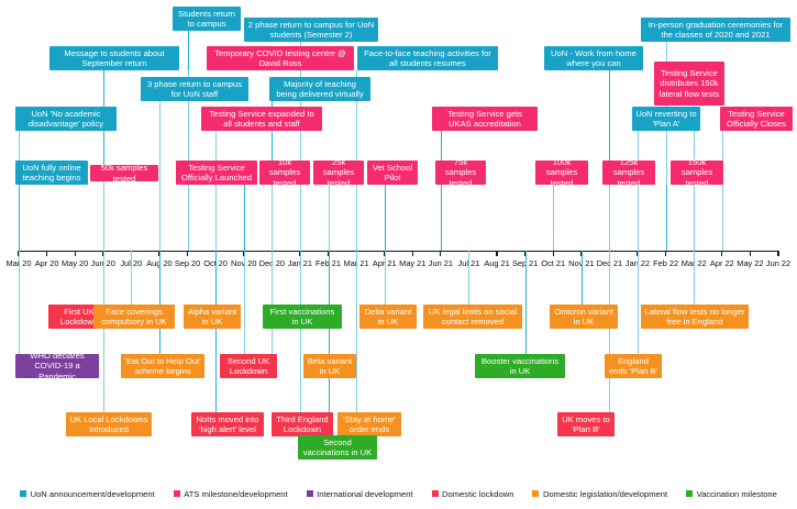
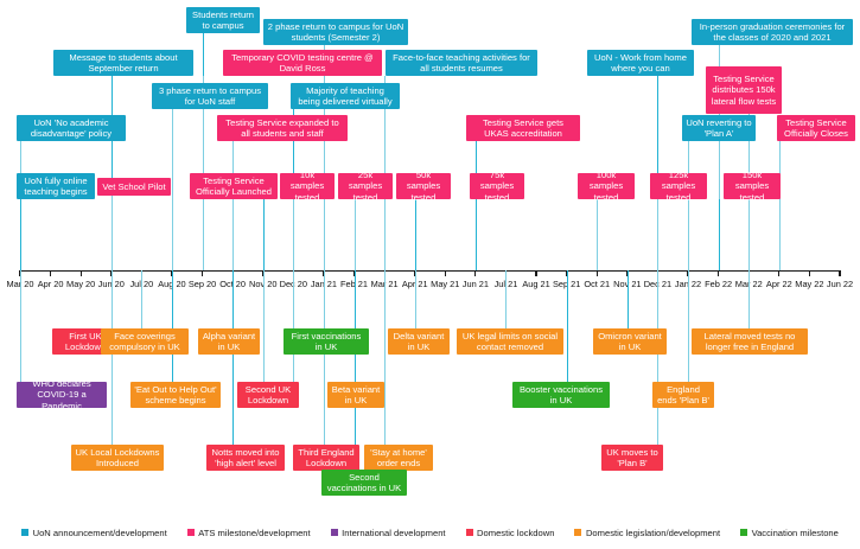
  Students return to campus
  2 phase return to campus for UoN students (Semester 2)
  In-person graduation ceremonies for the classes of 2020 and 2021
  Message to students about September return
  Temporary COVID testing centre @ David Ross
  Face-to-face teaching activities for all students resumes
  UoN - Work from home where you can
  Testing Service distributes 150k lateral flow tests
  3 phase return to campus for UoN staff
  Majority of teaching being delivered virtually
  UoN 'No academic disadvantage' policy
  Testing Service expanded to all students and staff
  Testing Service gets UKAS accreditation
  UoN reverting to 'Plan A'
  Testing Service Officially Closes
  UoN fully online teaching begins
- 50k samples tested
+ Vet School Pilot
  Testing Service Officially Launched
  10k samples tested
  25k samples tested
- Vet School Pilot
+ 50k samples tested
  75k samples tested
  100k samples tested
  125k samples tested
  150k samples tested
  Ma 20
  Apr 20
  May 20
  Jun 20
  Jul 20
  Au 20
  Sep 20
  Oc 20
  No 20
  De 20
  Jan 21
  Fe 21
  Ma 21
  Ap 21
  May 21
  Jun 21
  Jul 21
  Aug 21
  Se 21
  Oct 21
  No 21
  De 21
  Jan 22
  Feb 22
  Ma 22
  Apr 22
  May 22
  Jun 22
  First UK Lockdow
  Face coverings compulsory in UK
  Alpha variant in UK
  First vaccinations in UK
  Delta variant in UK
  UK legal limits on social contact removed
  Omicron variant in UK
- Lateral flow tests no longer free in England
+ Lateral moved tests no longer free in England
  WHO declares COVID-19 a Pandemic
  'Eat Out to Help Out' scheme begins
  Second UK Lockdown
  Beta variant in UK
  Booster vaccinations in UK
  England ends 'Plan B'
  UK Local Lockdowns Introduced
  Notts moved into 'high alert' level
  Third England Lockdown
  'Stay at home' order ends
  Second vaccinations in UK
  UK moves to 'Plan B'
  UoN announcement/development
  ATS milestone/development
  International development
  Domestic lockdown
  Domestic legislation/development
  Vaccination milestone
